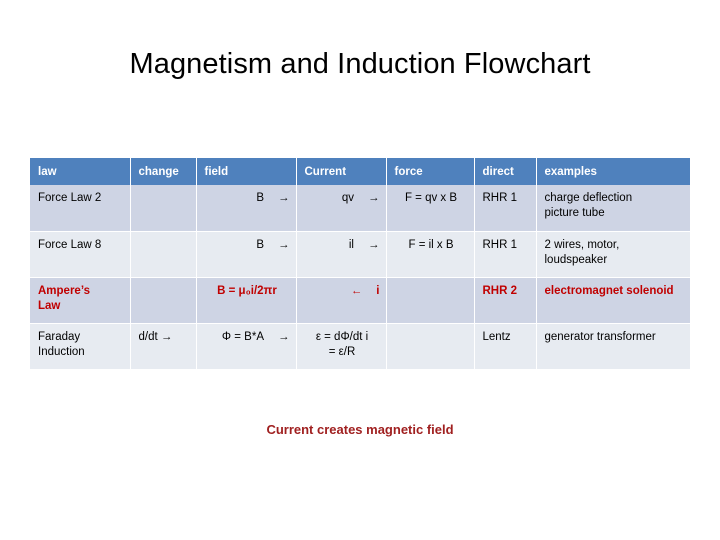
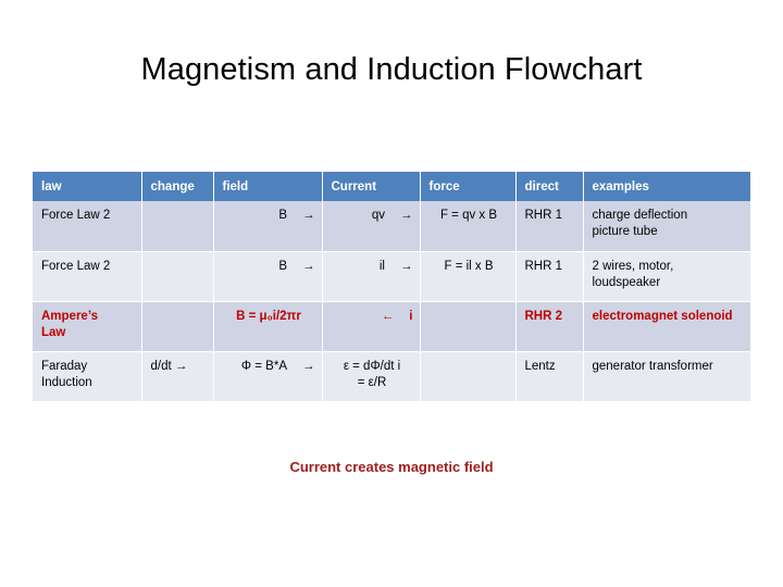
  Magnetism and Induction Flowchart
  law	change	field	Current	force	direct	examples
  Force Law 2		B →	qv →	F = qv x B	RHR 1	charge deflection picture tube
- Force Law 8		B →	il →	F = il x B	RHR 1	2 wires, motor, loudspeaker
+ Force Law 2		B →	il →	F = il x B	RHR 1	2 wires, motor, loudspeaker
  Ampere’s Law		B = μ₀i/2πr	← i		RHR 2	electromagnet solenoid
  Faraday Induction	d/dt →	Φ = B*A →	ε = dΦ/dt i = ε/R		Lentz	generator transformer
  Current creates magnetic field
